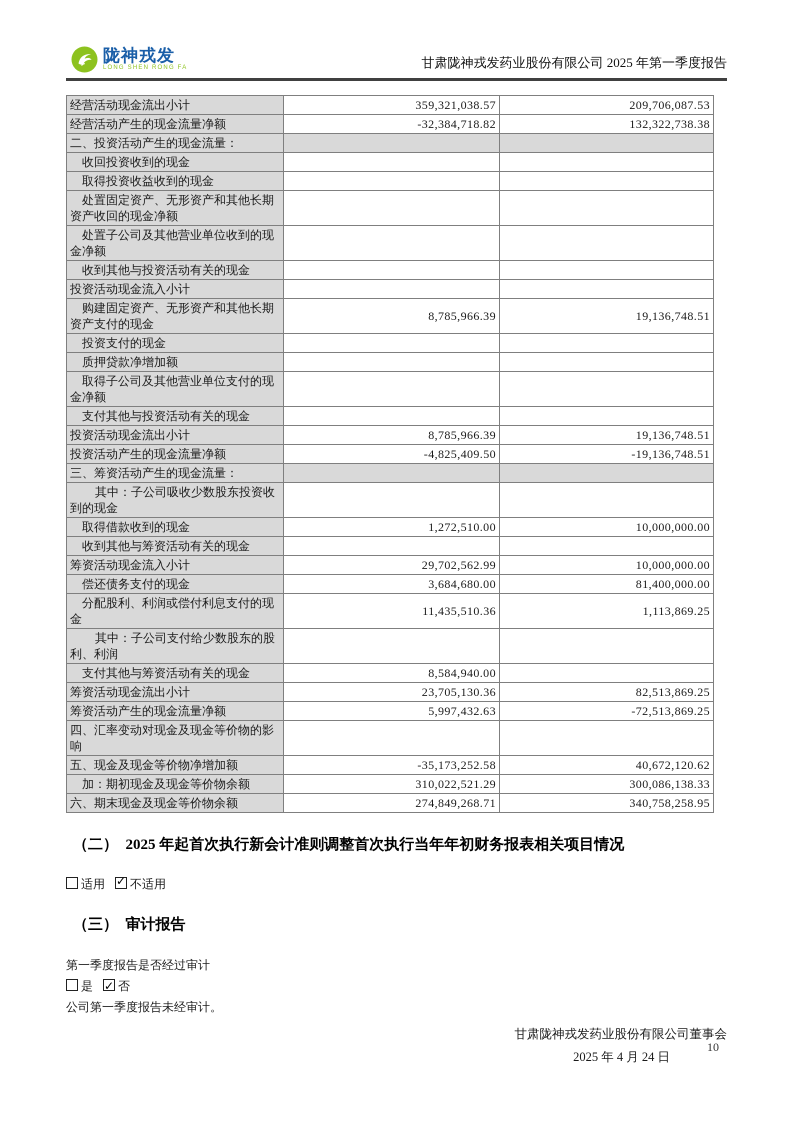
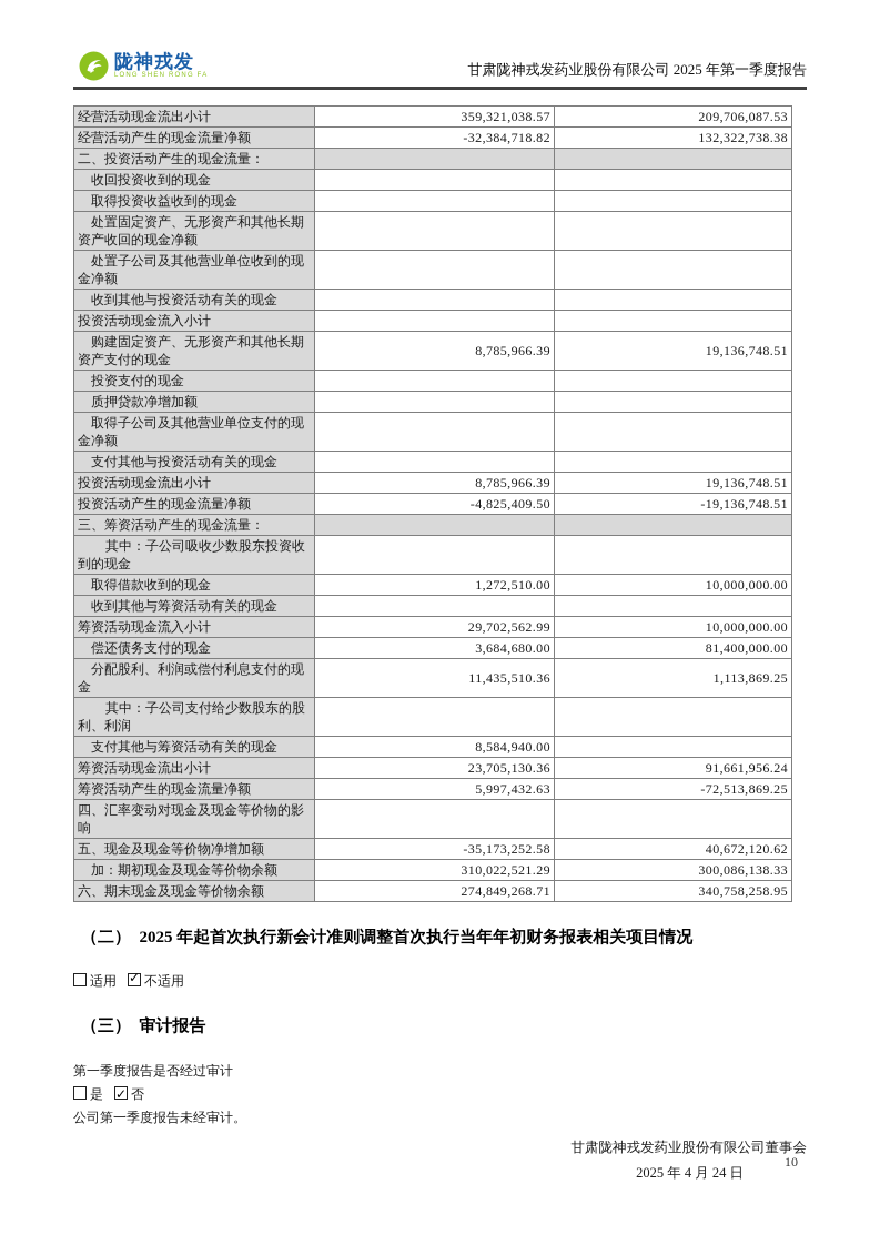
  陇神戎发
  甘肃陇神戎发药业股份有限公司 2025 年第一季度报告
  经营活动现金流出小计	359,321,038.57	209,706,087.53
  经营活动产生的现金流量净额	-32,384,718.82	132,322,738.38
  二、投资活动产生的现金流量：
  收回投资收到的现金
  取得投资收益收到的现金
  处置固定资产、无形资产和其他长期资产收回的现金净额
  处置子公司及其他营业单位收到的现金净额
  收到其他与投资活动有关的现金
  投资活动现金流入小计
  购建固定资产、无形资产和其他长期资产支付的现金	8,785,966.39	19,136,748.51
  投资支付的现金
  质押贷款净增加额
  取得子公司及其他营业单位支付的现金净额
  支付其他与投资活动有关的现金
  投资活动现金流出小计	8,785,966.39	19,136,748.51
  投资活动产生的现金流量净额	-4,825,409.50	-19,136,748.51
  三、筹资活动产生的现金流量：
  其中：子公司吸收少数股东投资收到的现金
  取得借款收到的现金	1,272,510.00	10,000,000.00
  收到其他与筹资活动有关的现金
  筹资活动现金流入小计	29,702,562.99	10,000,000.00
  偿还债务支付的现金	3,684,680.00	81,400,000.00
  分配股利、利润或偿付利息支付的现金	11,435,510.36	1,113,869.25
  其中：子公司支付给少数股东的股利、利润
  支付其他与筹资活动有关的现金	8,584,940.00
- 筹资活动现金流出小计	23,705,130.36	82,513,869.25
+ 筹资活动现金流出小计	23,705,130.36	91,661,956.24
  筹资活动产生的现金流量净额	5,997,432.63	-72,513,869.25
  四、汇率变动对现金及现金等价物的影响
  五、现金及现金等价物净增加额	-35,173,252.58	40,672,120.62
  加：期初现金及现金等价物余额	310,022,521.29	300,086,138.33
  六、期末现金及现金等价物余额	274,849,268.71	340,758,258.95
  （二） 2025 年起首次执行新会计准则调整首次执行当年年初财务报表相关项目情况
  适用 不适用
  （三） 审计报告
  第一季度报告是否经过审计
  是 否
  公司第一季度报告未经审计。
  甘肃陇神戎发药业股份有限公司董事会
  2025 年 4 月 24 日
  10
